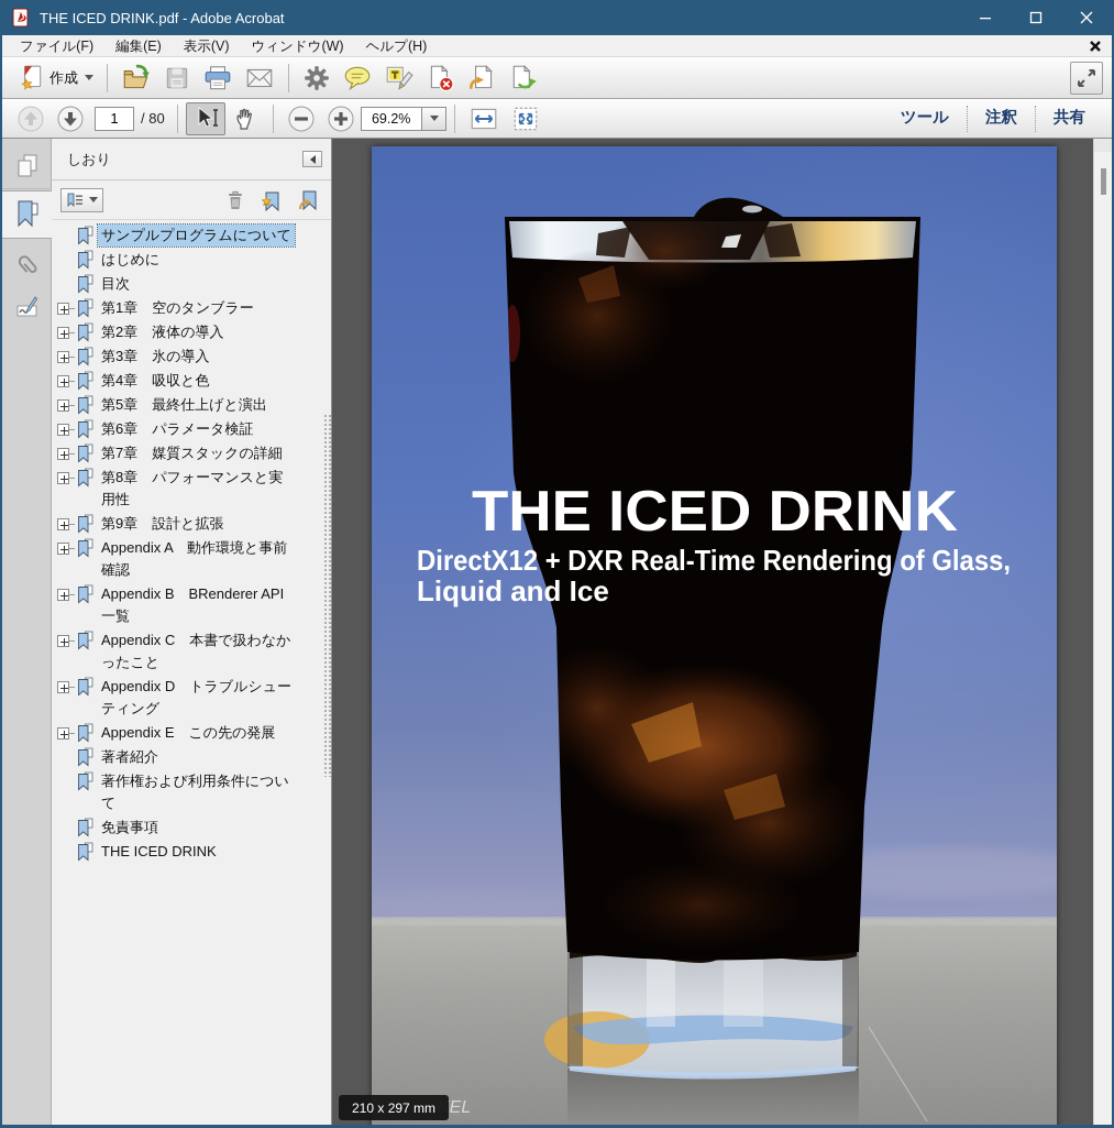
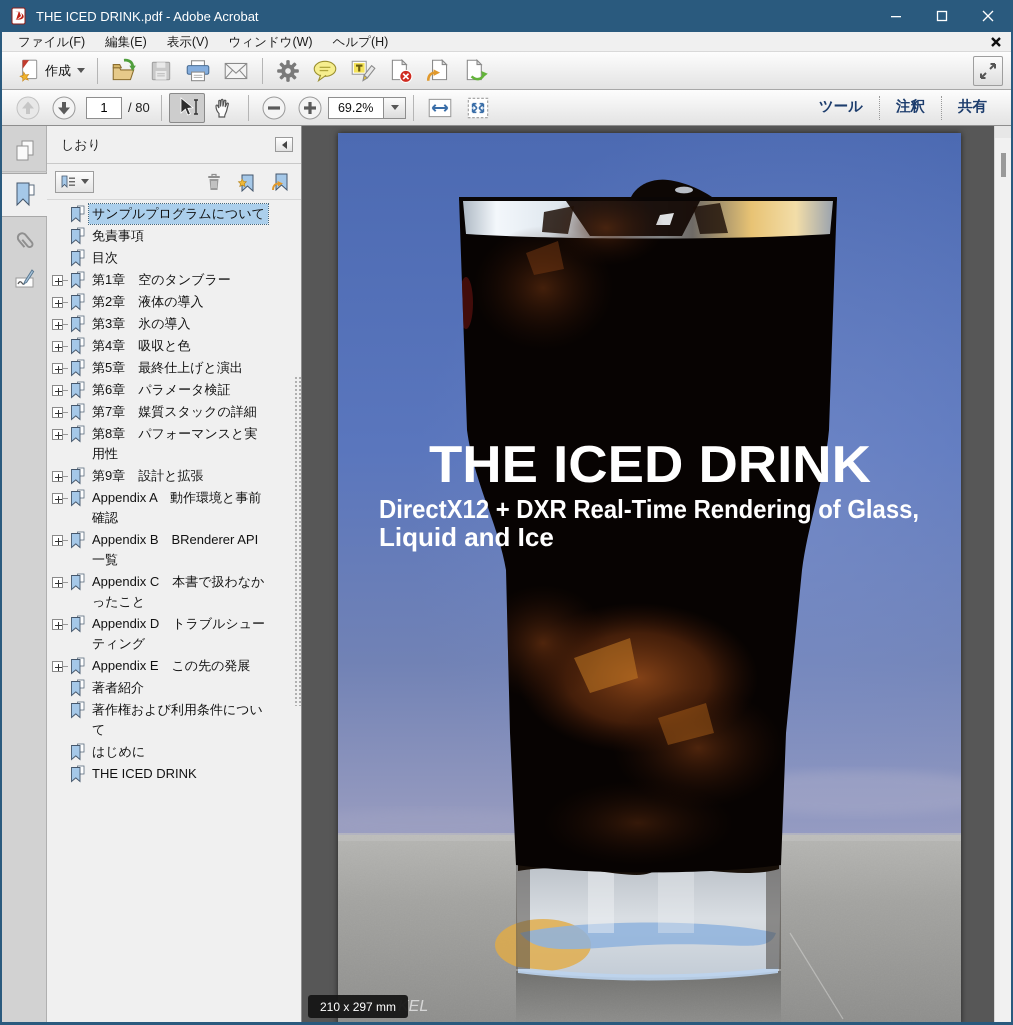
  THE ICED DRINK.pdf - Adobe Acrobat
  ファイル(F)
  編集(E)
  表示(V)
  ウィンドウ(W)
  ヘルプ(H)
  作成
  1
  / 80
  69.2%
  ツール
  注釈
  共有
  しおり
  サンプルプログラムについて
- はじめに
+ 免責事項
  目次
  第1章 空のタンブラー
  第2章 液体の導入
  第3章 氷の導入
  第4章 吸収と色
  第5章 最終仕上げと演出
  第6章 パラメータ検証
  第7章 媒質スタックの詳細
  第8章 パフォーマンスと実用性
  第9章 設計と拡張
  Appendix A 動作環境と事前確認
  Appendix B BRenderer API 一覧
  Appendix C 本書で扱わなかったこと
  Appendix D トラブルシューティング
  Appendix E この先の発展
  著者紹介
  著作権および利用条件について
- 免責事項
+ はじめに
  THE ICED DRINK
  THE ICED DRINK
  DirectX12 + DXR Real-Time Rendering of Glass,
  Liquid and Ice
  210 x 297 mm
